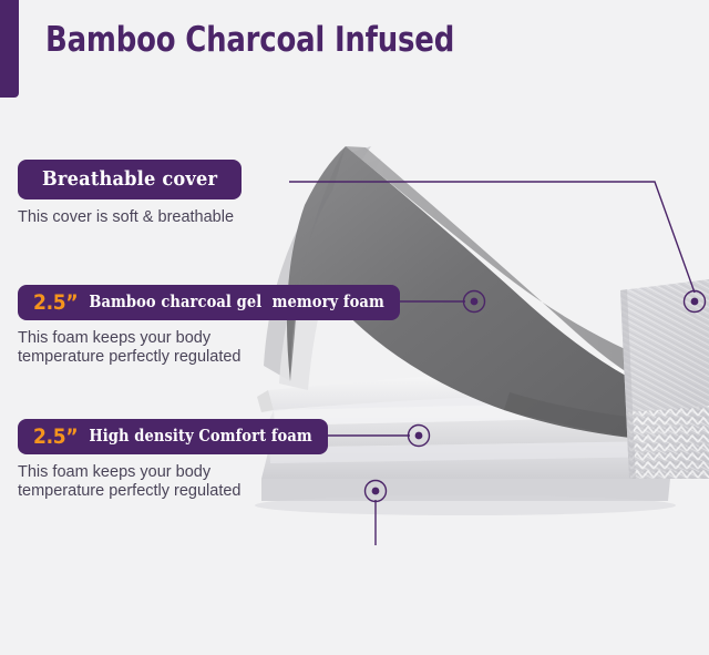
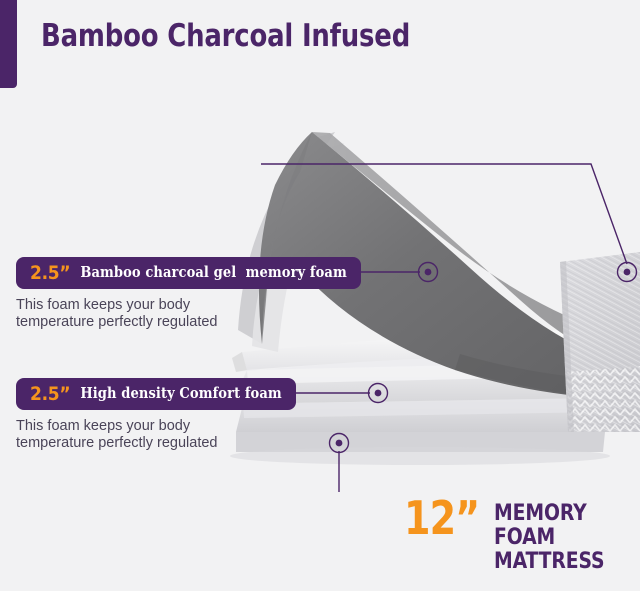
  Bamboo Charcoal Infused
- Breathable cover
- This cover is soft & breathable
  2.5”
  Bamboo charcoal gel memory foam
  This foam keeps your body
  temperature perfectly regulated
  2.5”
  High density Comfort foam
  This foam keeps your body
  temperature perfectly regulated
+ 12”
+ MEMORY FOAM
+ MATTRESS
